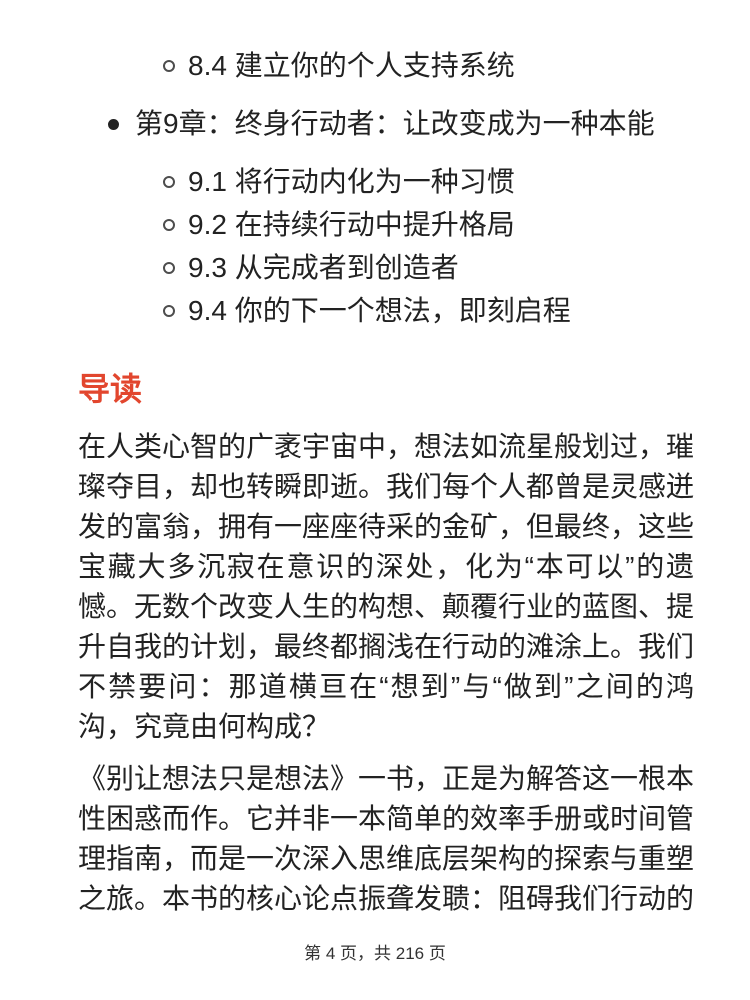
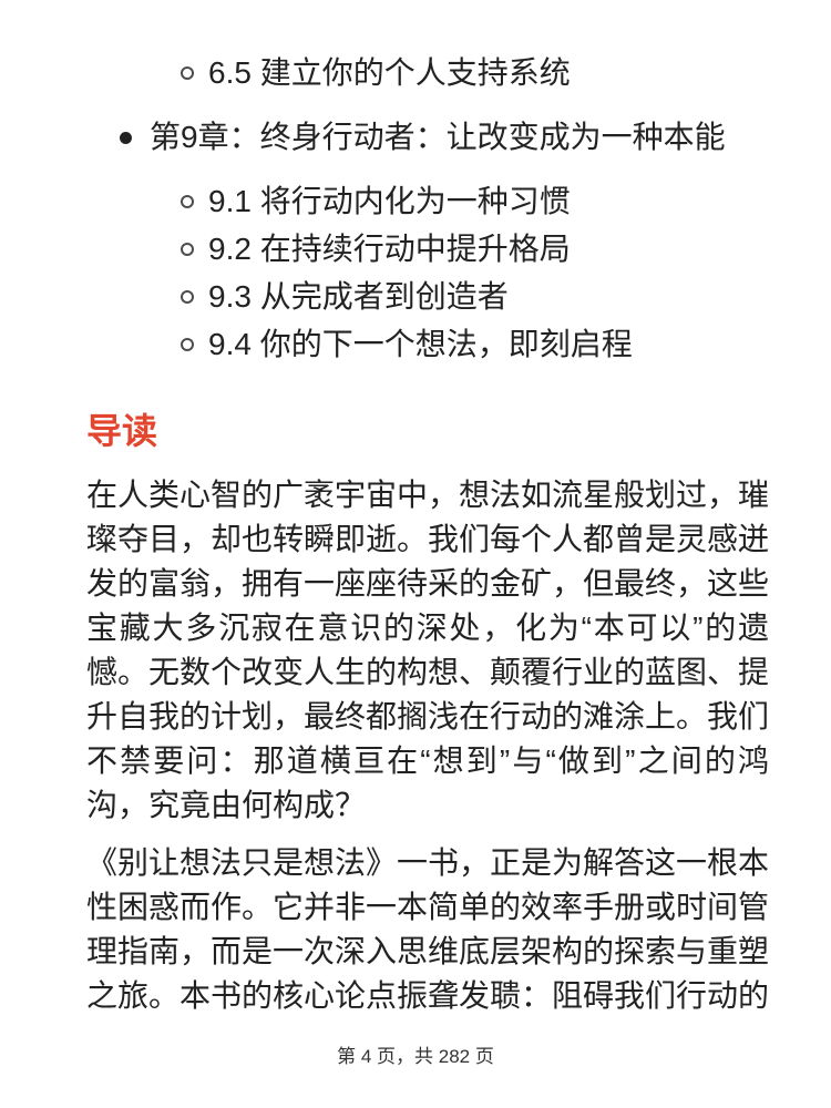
- 8.4 建立你的个人支持系统
+ 6.5 建立你的个人支持系统
  第9章：终身行动者：让改变成为一种本能
  9.1 将行动内化为一种习惯
  9.2 在持续行动中提升格局
  9.3 从完成者到创造者
  9.4 你的下一个想法，即刻启程
  导读
  在人类心智的广袤宇宙中，想法如流星般划过，璀璨夺目，却也转瞬即逝。我们每个人都曾是灵感迸发的富翁，拥有一座座待采的金矿，但最终，这些宝藏大多沉寂在意识的深处，化为“本可以”的遗憾。无数个改变人生的构想、颠覆行业的蓝图、提升自我的计划，最终都搁浅在行动的滩涂上。我们不禁要问：那道横亘在“想到”与“做到”之间的鸿沟，究竟由何构成？
  《别让想法只是想法》一书，正是为解答这一根本性困惑而作。它并非一本简单的效率手册或时间管理指南，而是一次深入思维底层架构的探索与重塑之旅。本书的核心论点振聋发聩：阻碍我们行动的
- 第 4 页，共 216 页
+ 第 4 页，共 282 页
